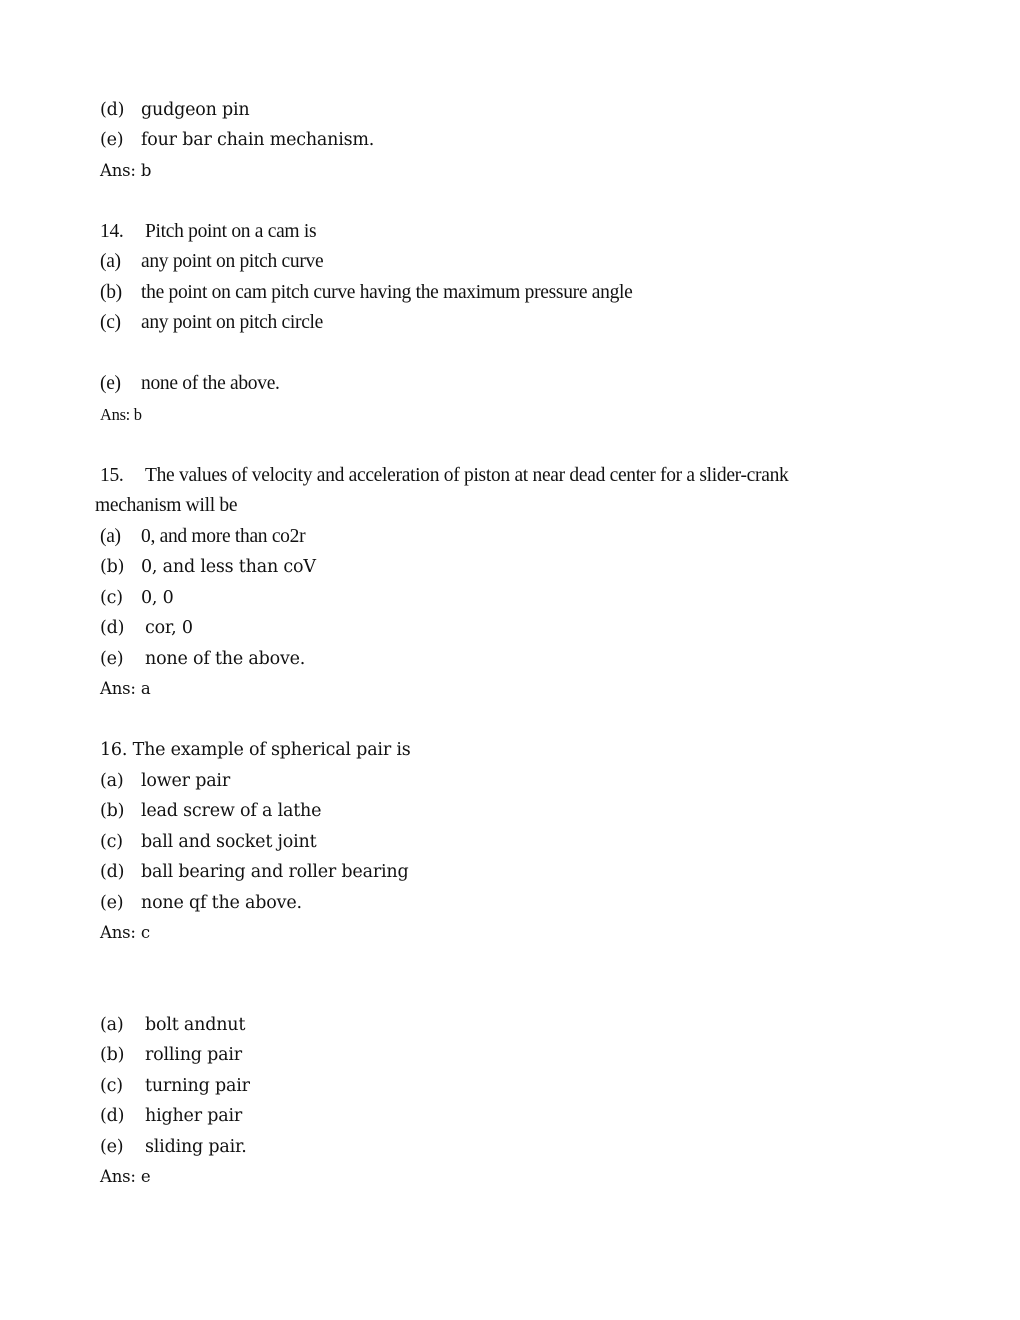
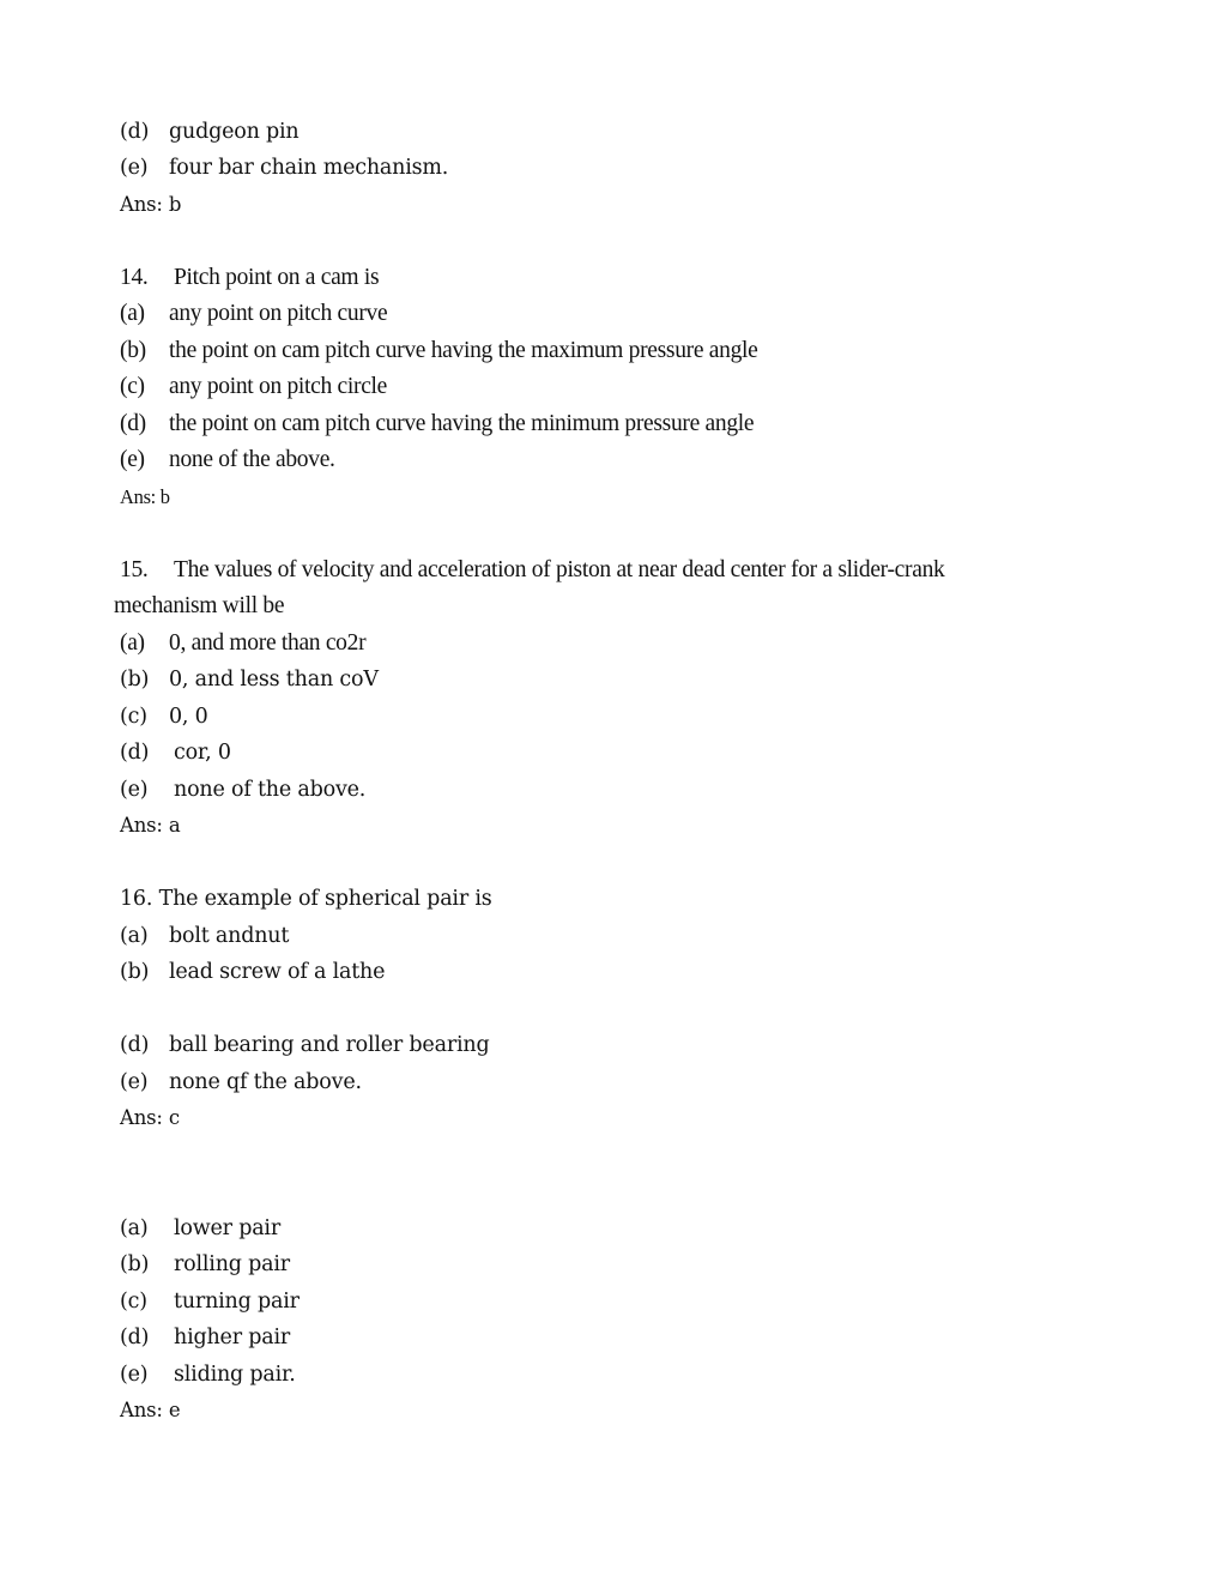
  (d) gudgeon pin
  (e) four bar chain mechanism.
  Ans: b
  14. Pitch point on a cam is
  (a) any point on pitch curve
  (b) the point on cam pitch curve having the maximum pressure angle
  (c) any point on pitch circle
+ (d) the point on cam pitch curve having the minimum pressure angle
  (e) none of the above.
  Ans: b
  15. The values of velocity and acceleration of piston at near dead center for a slider-crank
  mechanism will be
  (a) 0, and more than co2r
  (b) 0, and less than coV
  (c) 0, 0
  (d) cor, 0
  (e) none of the above.
  Ans: a
  16. The example of spherical pair is
- (a) lower pair
+ (a) bolt andnut
  (b) lead screw of a lathe
- (c) ball and socket joint
  (d) ball bearing and roller bearing
  (e) none qf the above.
  Ans: c
- (a) bolt andnut
+ (a) lower pair
  (b) rolling pair
  (c) turning pair
  (d) higher pair
  (e) sliding pair.
  Ans: e
